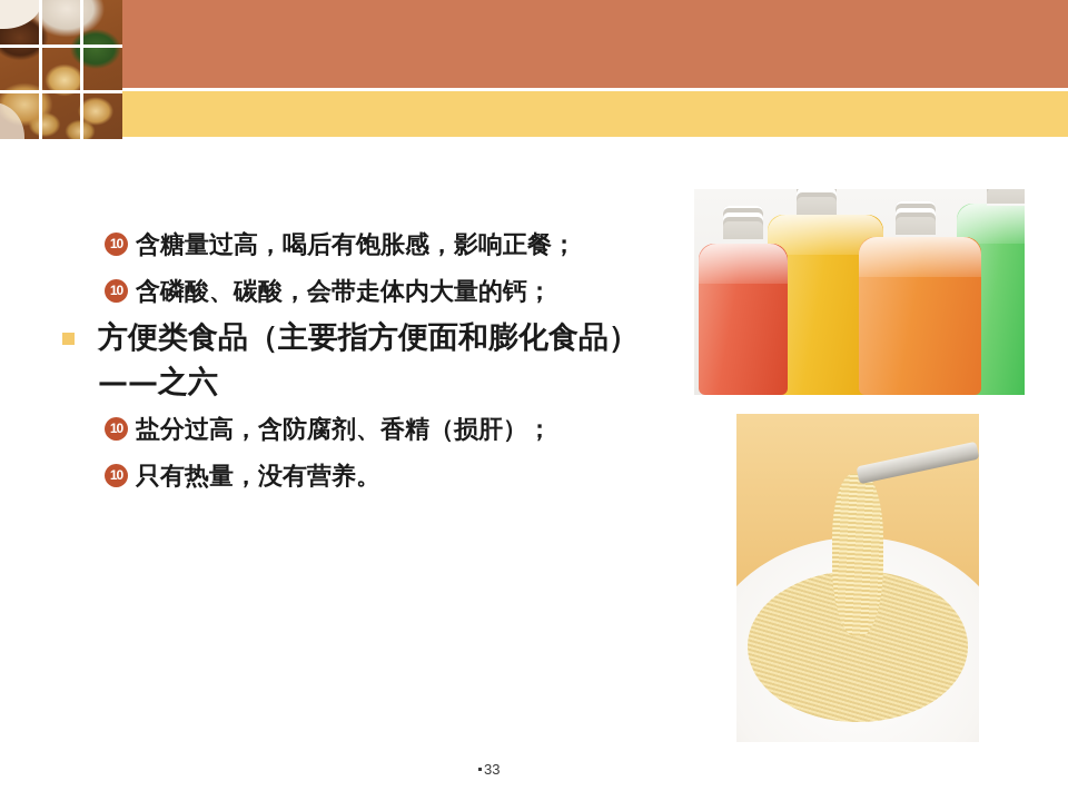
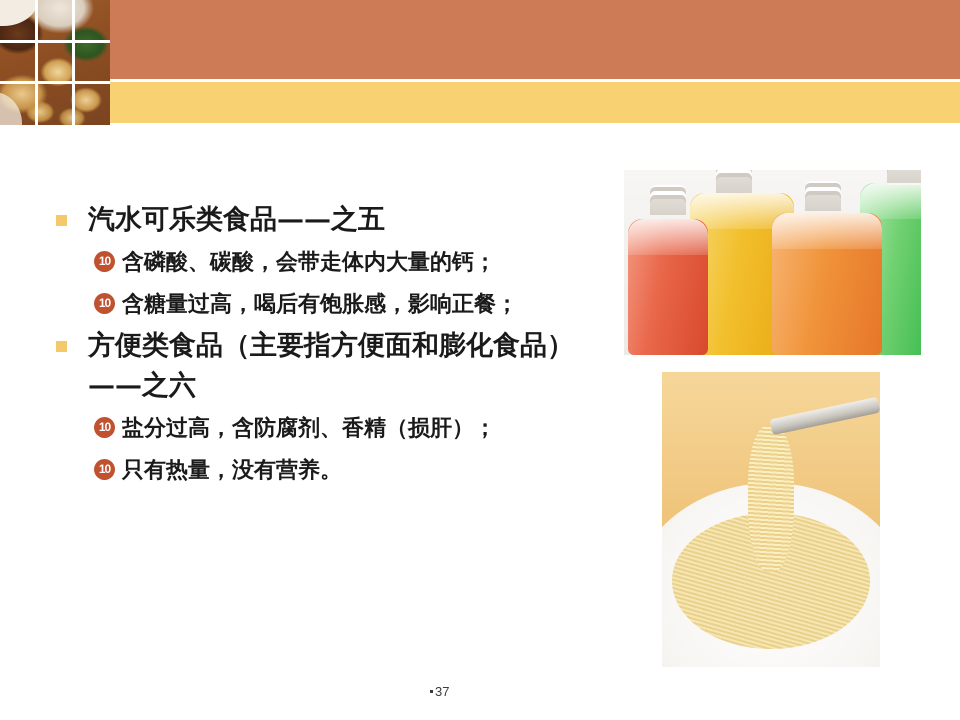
+ 汽水可乐类食品——之五
  10
- 含糖量过高，喝后有饱胀感，影响正餐；
+ 含磷酸、碳酸，会带走体内大量的钙；
  10
- 含磷酸、碳酸，会带走体内大量的钙；
+ 含糖量过高，喝后有饱胀感，影响正餐；
  方便类食品（主要指方便面和膨化食品）——之六
  10
  盐分过高，含防腐剂、香精（损肝）；
  10
  只有热量，没有营养。
- 33
+ 37
